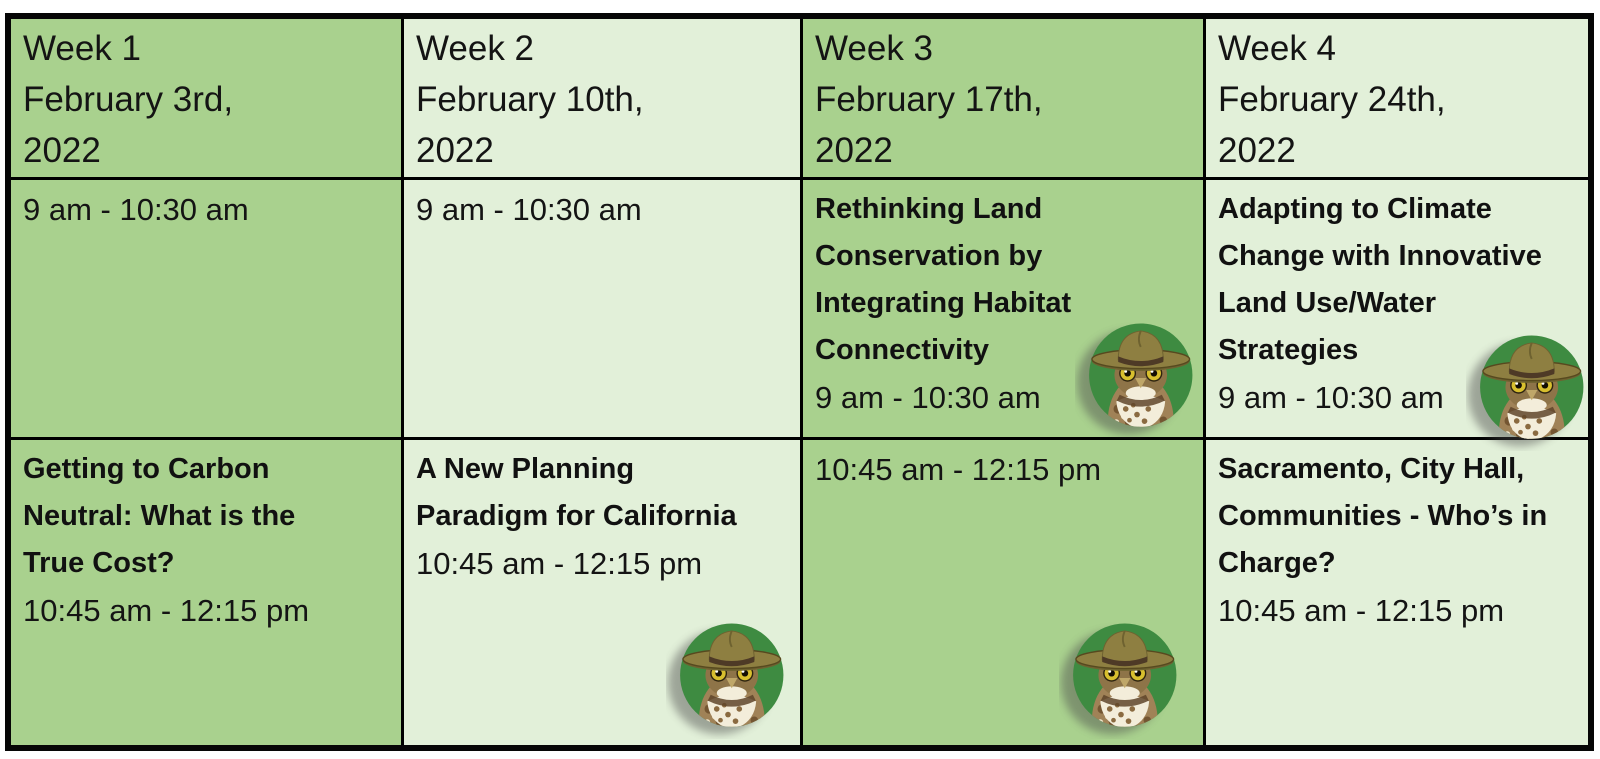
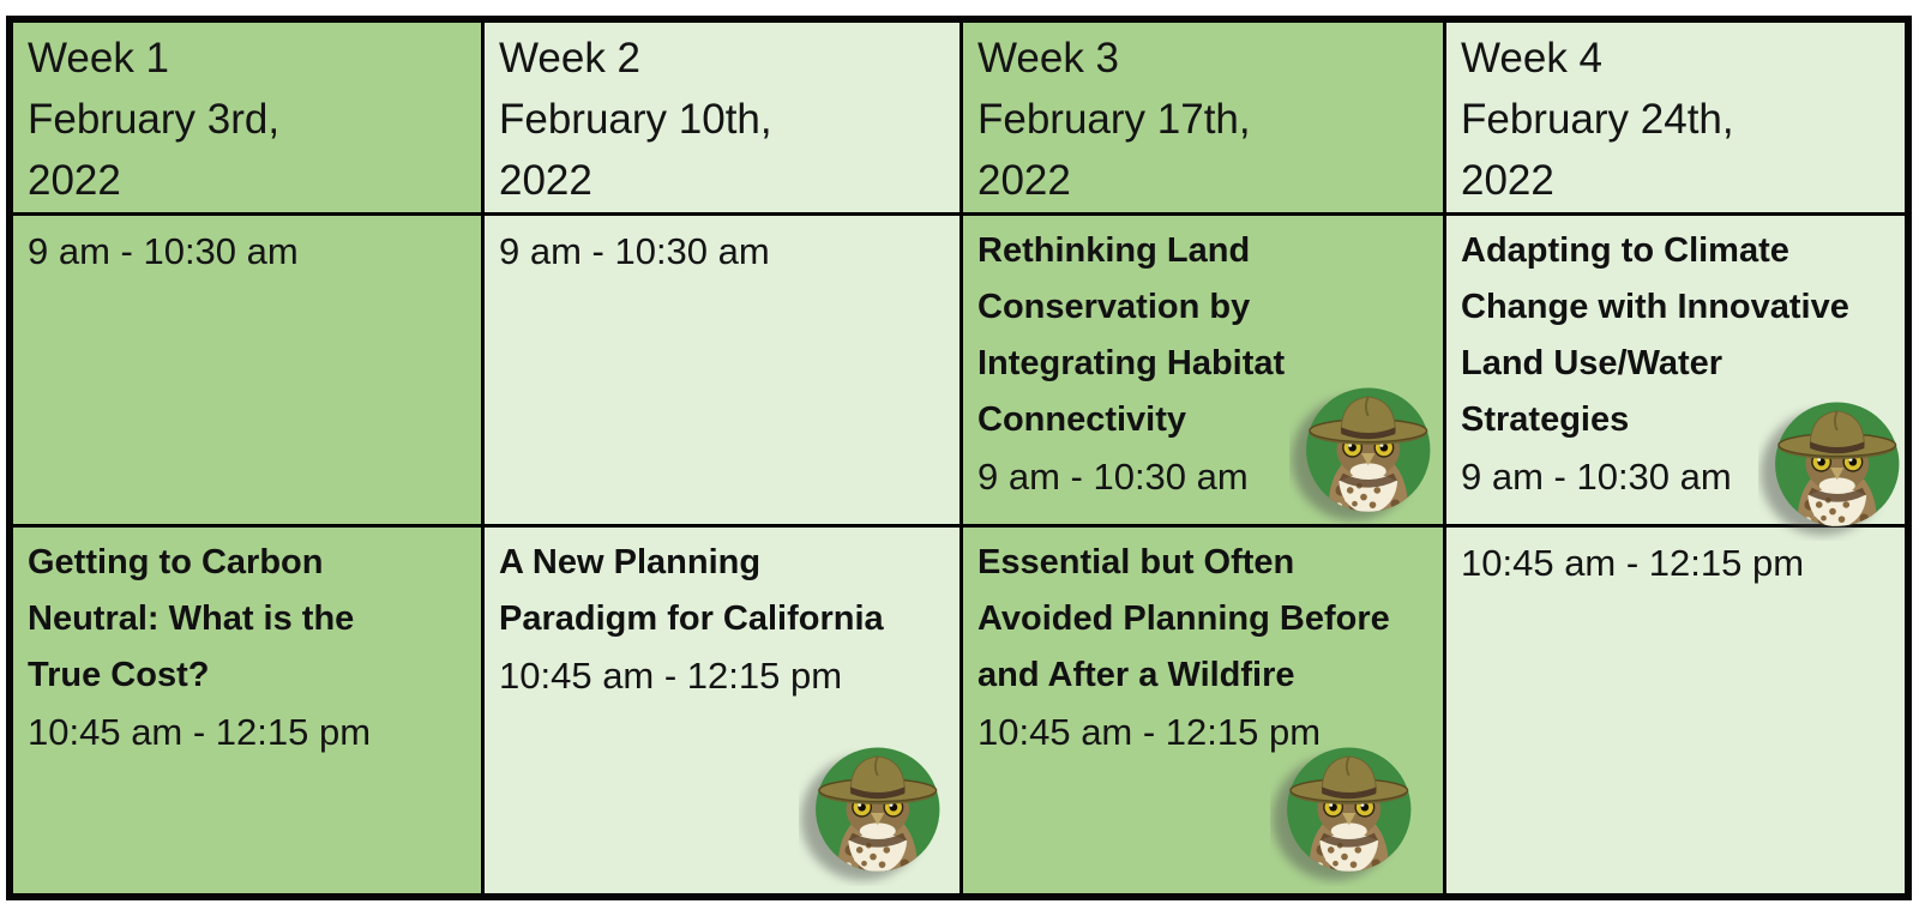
  Week 1
  February 3rd,
  2022
  Week 2
  February 10th,
  2022
  Week 3
  February 17th,
  2022
  Week 4
  February 24th,
  2022
  9 am - 10:30 am
  9 am - 10:30 am
  Rethinking Land
  Conservation by
  Integrating Habitat
  Connectivity
  9 am - 10:30 am
  Adapting to Climate
  Change with Innovative
  Land Use/Water
  Strategies
  9 am - 10:30 am
  Getting to Carbon
  Neutral: What is the
  True Cost?
  10:45 am - 12:15 pm
  A New Planning
  Paradigm for California
  10:45 am - 12:15 pm
+ Essential but Often
+ Avoided Planning Before
+ and After a Wildfire
  10:45 am - 12:15 pm
- Sacramento, City Hall,
- Communities - Who’s in
- Charge?
  10:45 am - 12:15 pm
